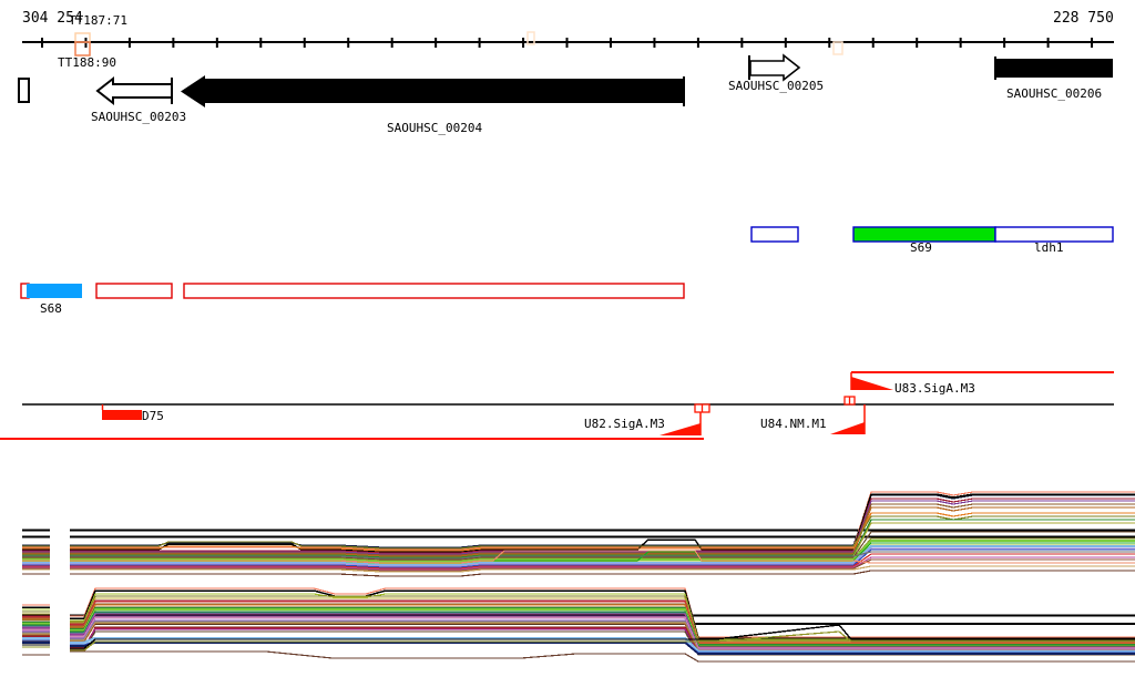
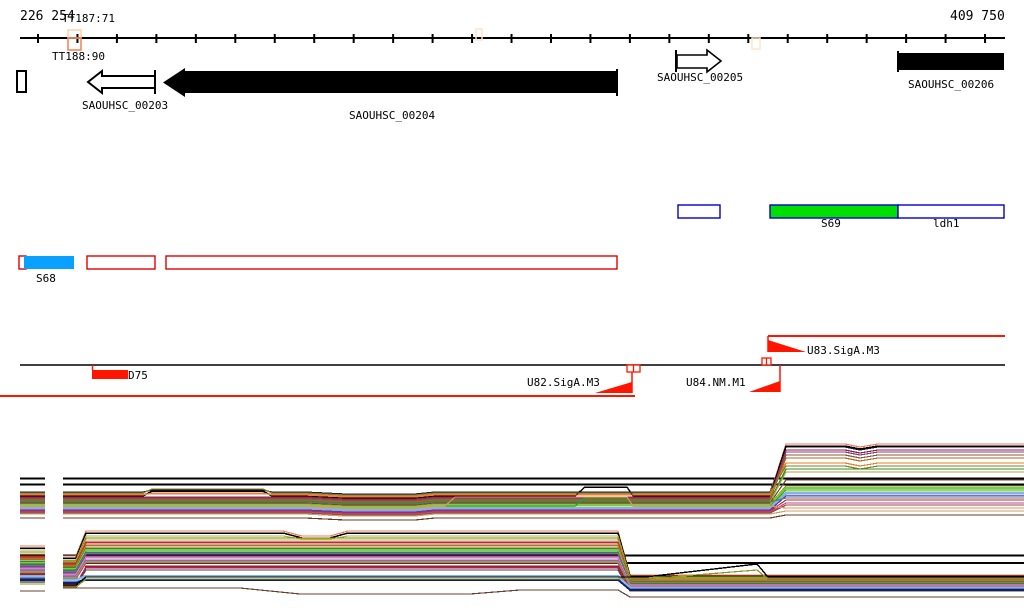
- 304 254
+ 226 254
  TT187:71
  TT188:90
- 228 750
+ 409 750
  SAOUHSC_00203
  SAOUHSC_00204
  SAOUHSC_00205
  SAOUHSC_00206
  S69
  ldh1
  S68
  D75
  U82.SigA.M3
  U84.NM.M1
  U83.SigA.M3
